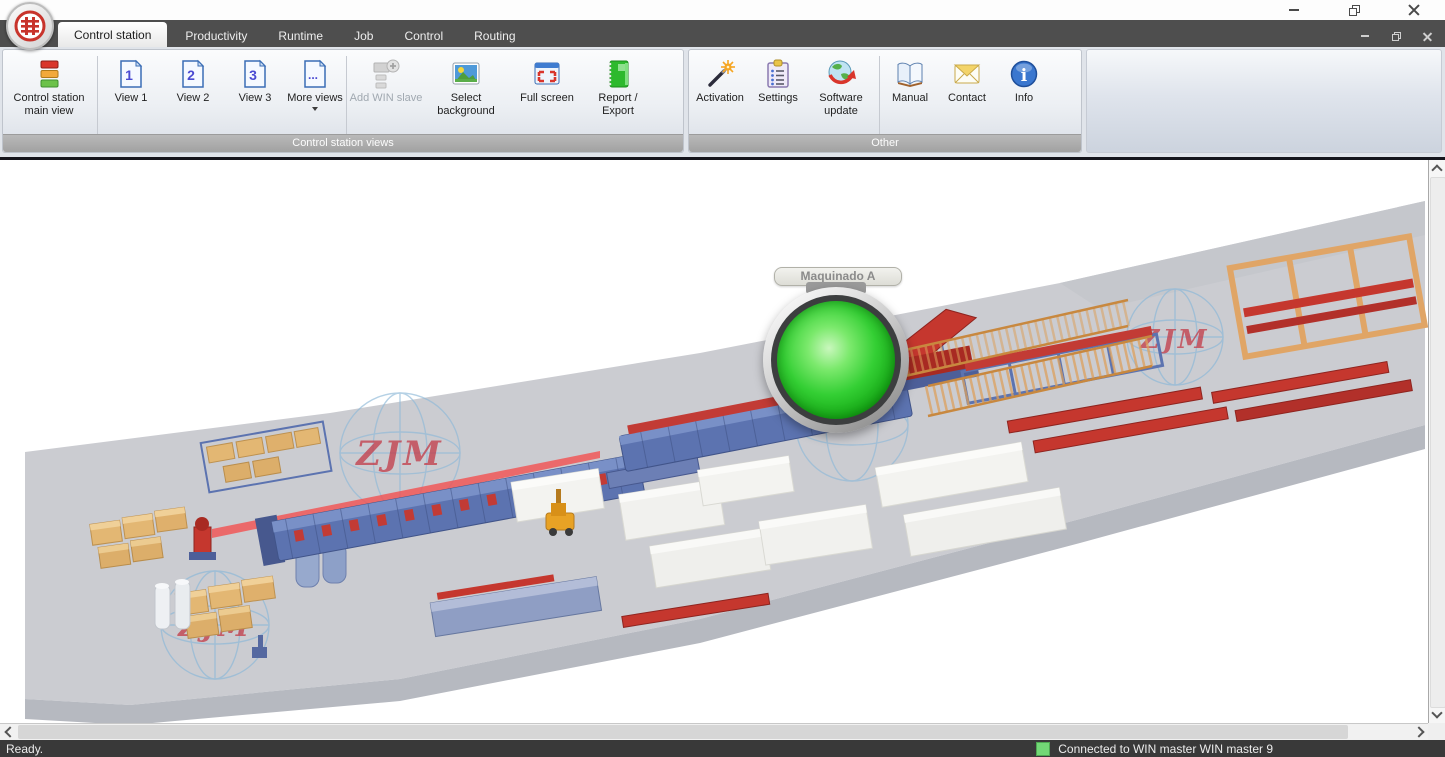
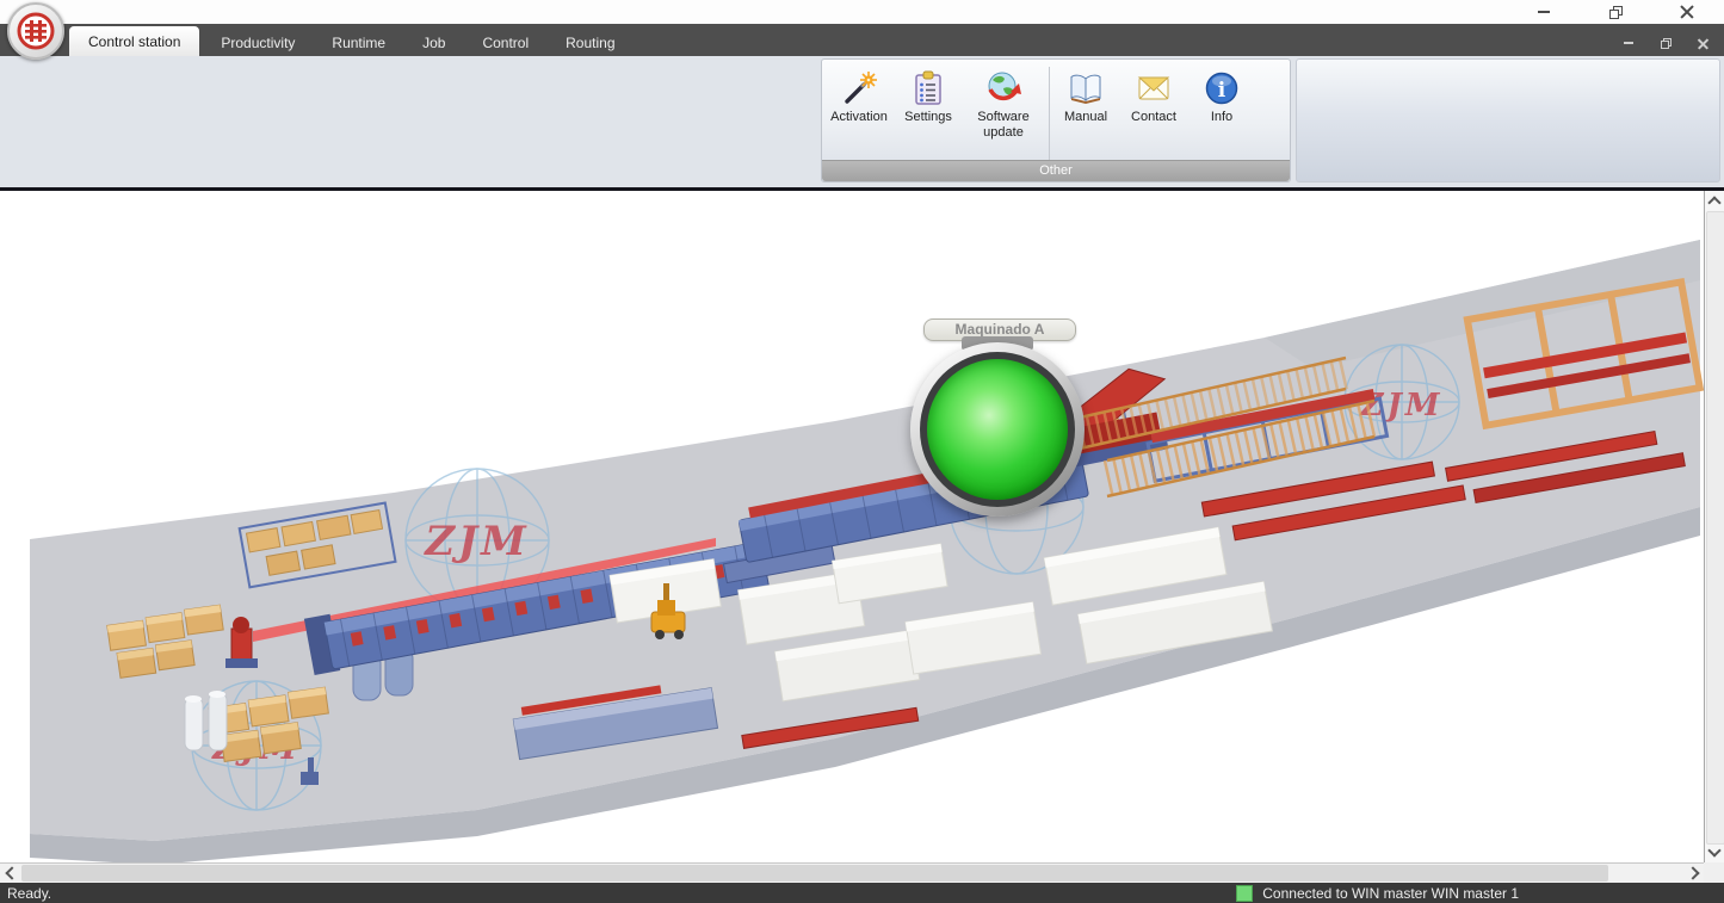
  Control station
  Productivity
  Runtime
  Job
  Control
  Routing
- Control station main view
- 1
- View 1
- 2
- View 2
- 3
- View 3
- ...
- More views
- Add WIN slave
- Select background
- Full screen
- Report / Export
- Control station views
  Activation
  Settings
  Software update
  Manual
  Contact
  i
  Info
  Other
  ZJM
  ZJM
  Maquinado A
  Ready.
- Connected to WIN master WIN master 9
+ Connected to WIN master WIN master 1
